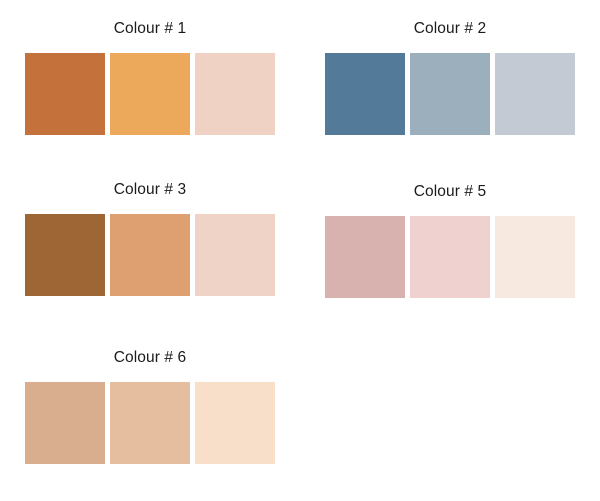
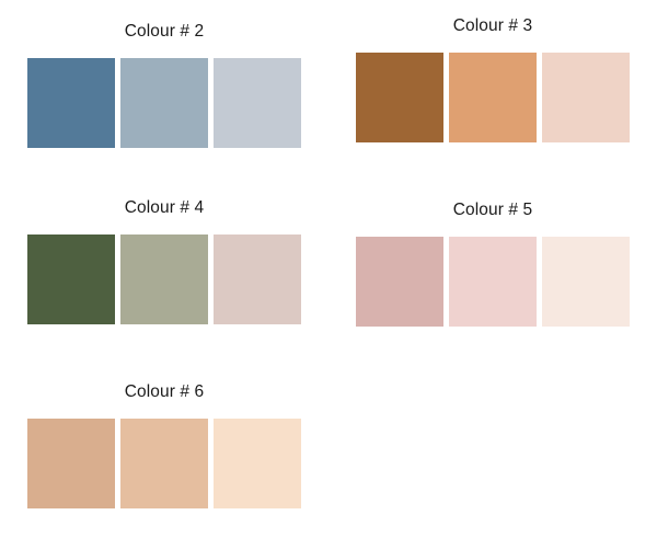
- Colour # 1
  Colour # 2
  Colour # 3
+ Colour # 4
  Colour # 5
  Colour # 6
